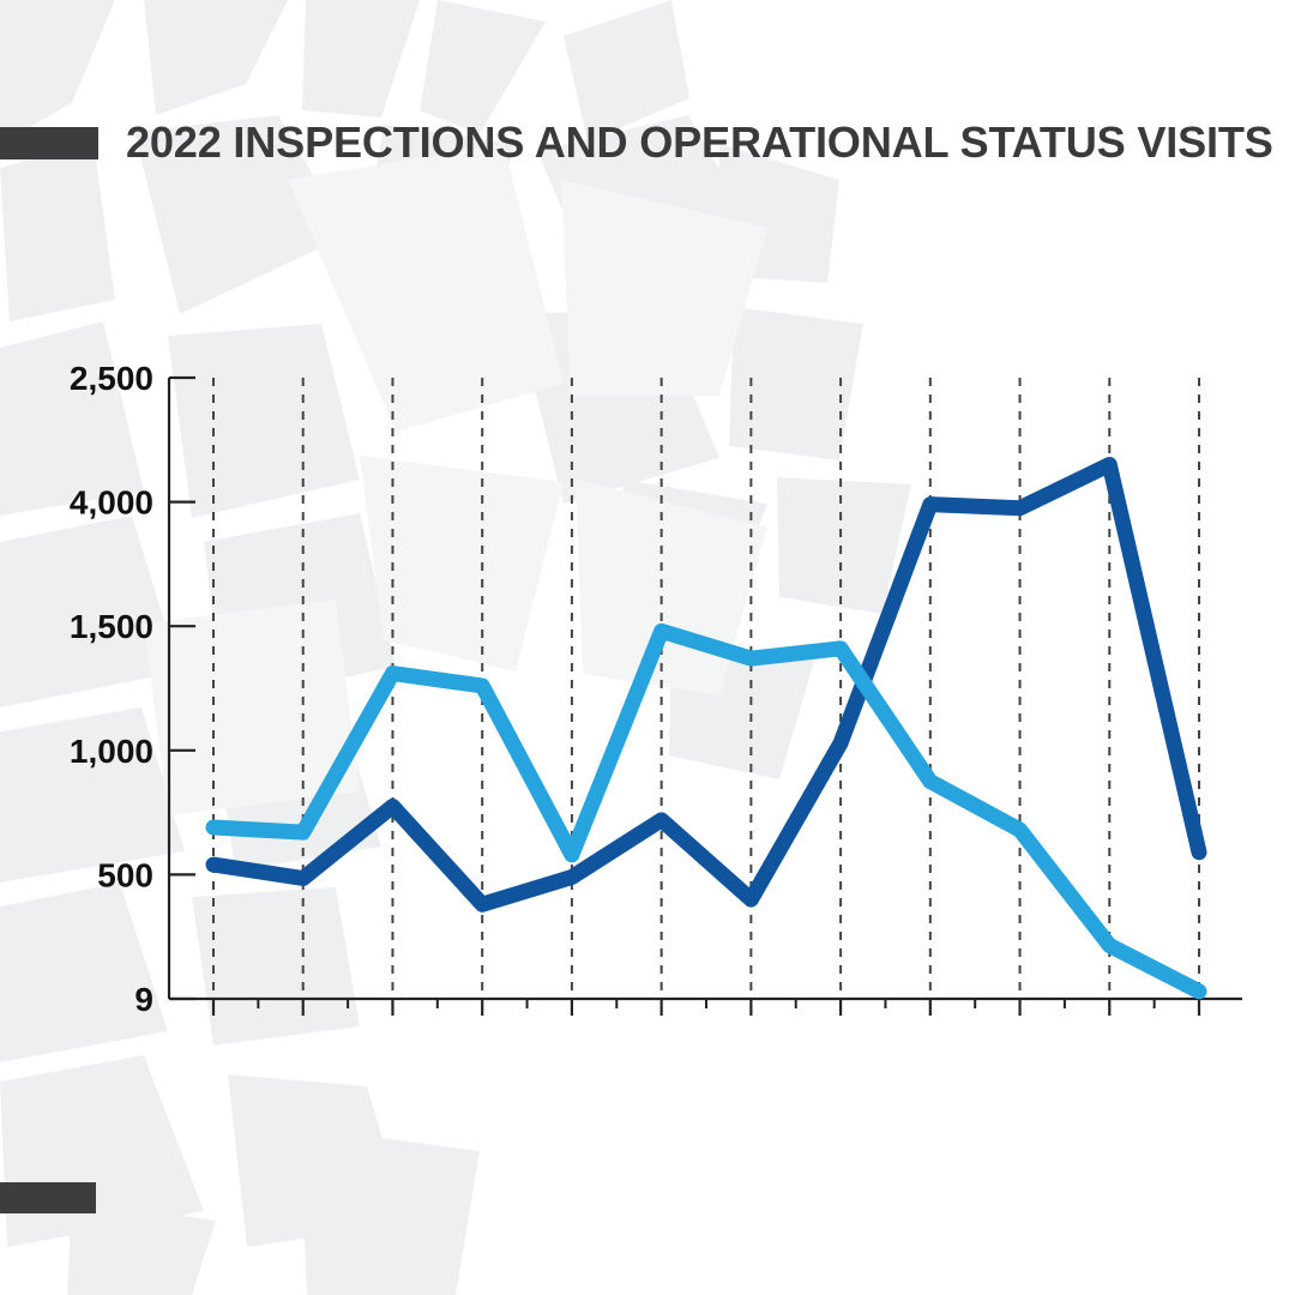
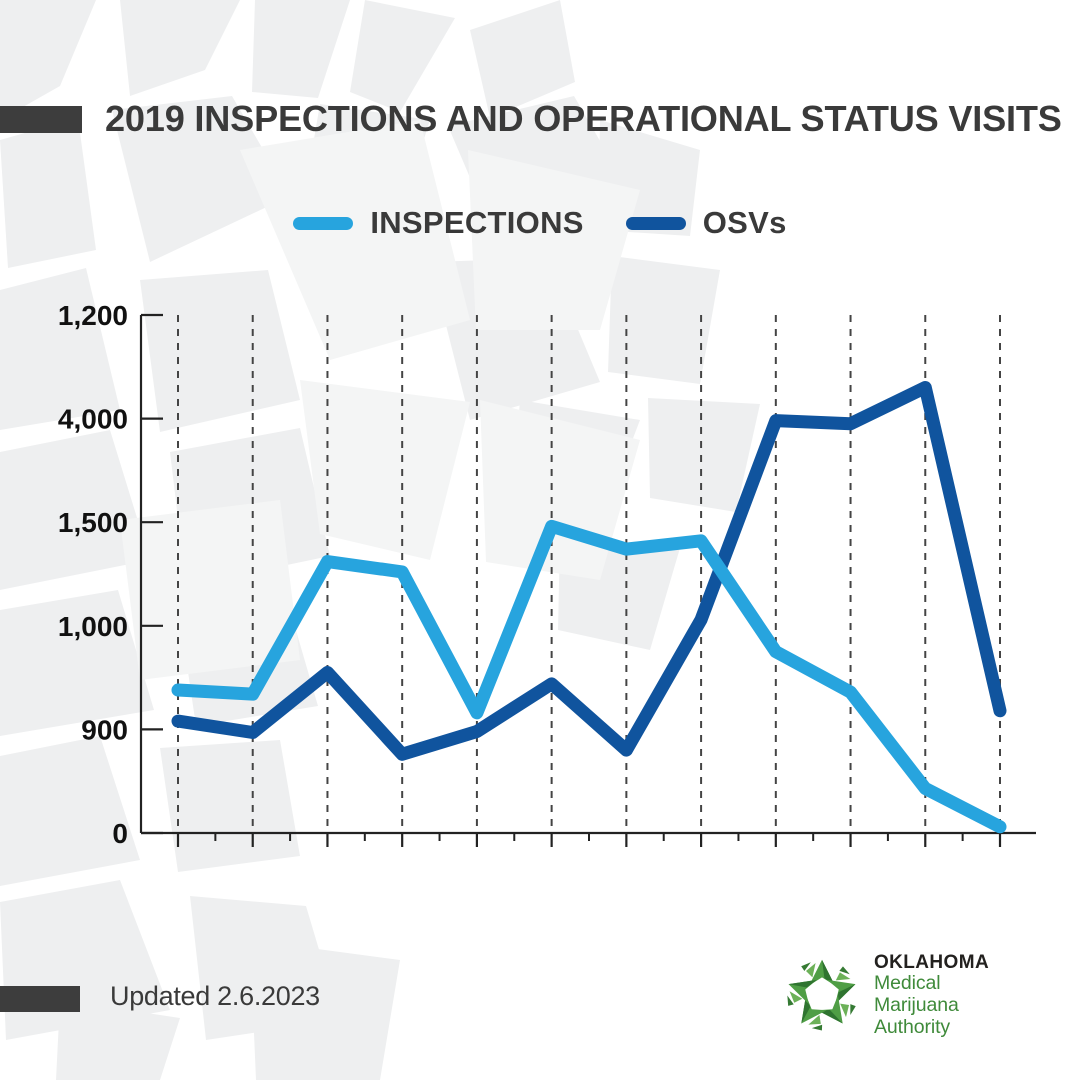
- 2022 INSPECTIONS AND OPERATIONAL STATUS VISITS
+ 2019 INSPECTIONS AND OPERATIONAL STATUS VISITS
+ INSPECTIONS
+ OSVs
- 9
+ 0
- 500
+ 900
  1,000
  1,500
  4,000
- 2,500
+ 1,200
+ Updated 2.6.2023
+ OKLAHOMA
+ Medical Marijuana
+ Authority
